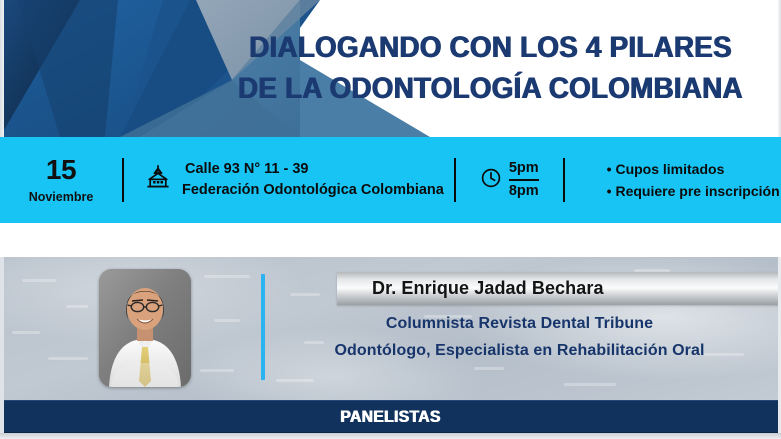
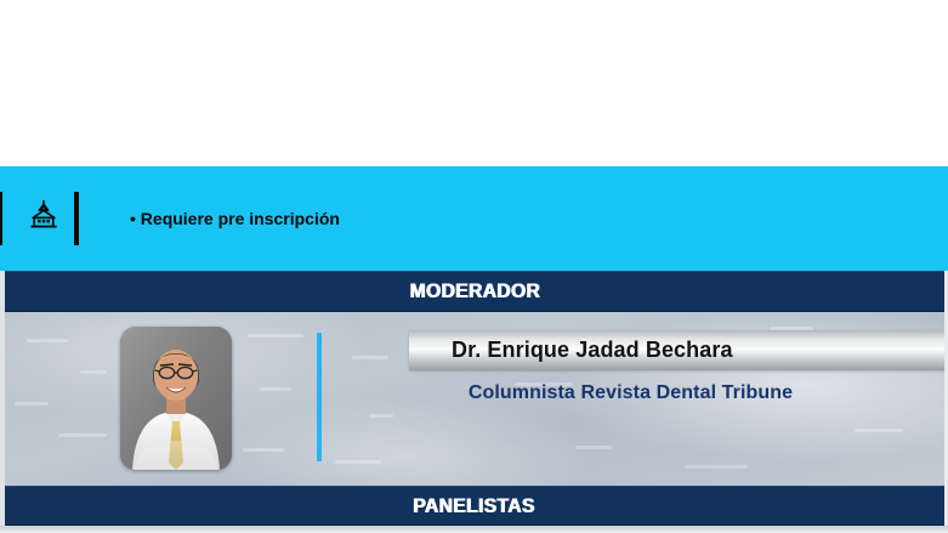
- DIALOGANDO CON LOS 4 PILARES
- DE LA ODONTOLOGÍA COLOMBIANA
- 15
- Noviembre
- Calle 93 N° 11 - 39
- Federación Odontológica Colombiana
- 5pm
- 8pm
- • Cupos limitados
  • Requiere pre inscripción
+ MODERADOR
  Dr. Enrique Jadad Bechara
  Columnista Revista Dental Tribune
- Odontólogo, Especialista en Rehabilitación Oral
  PANELISTAS
